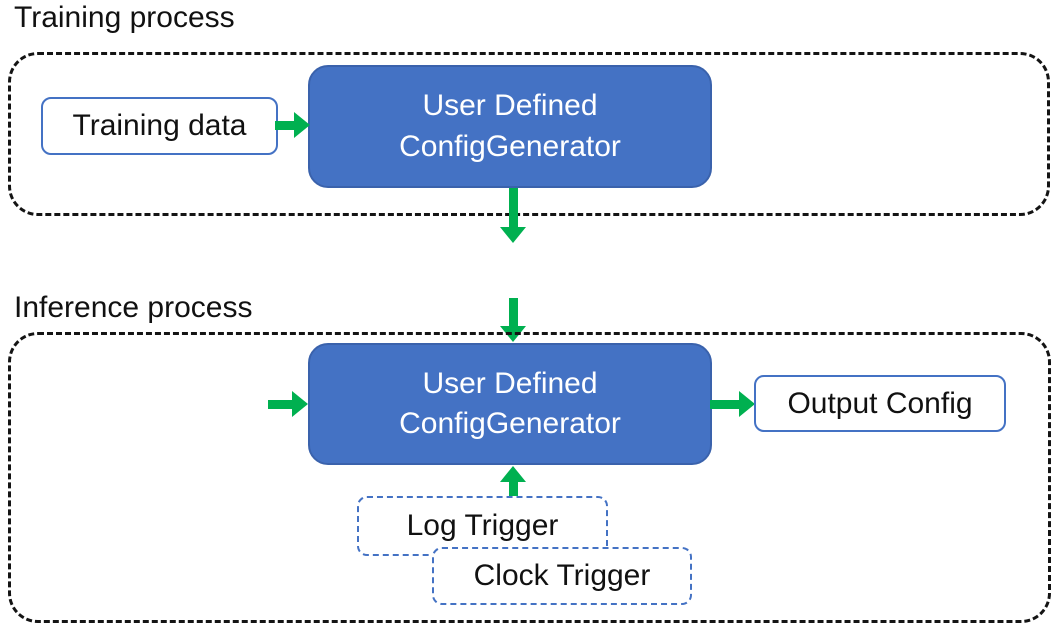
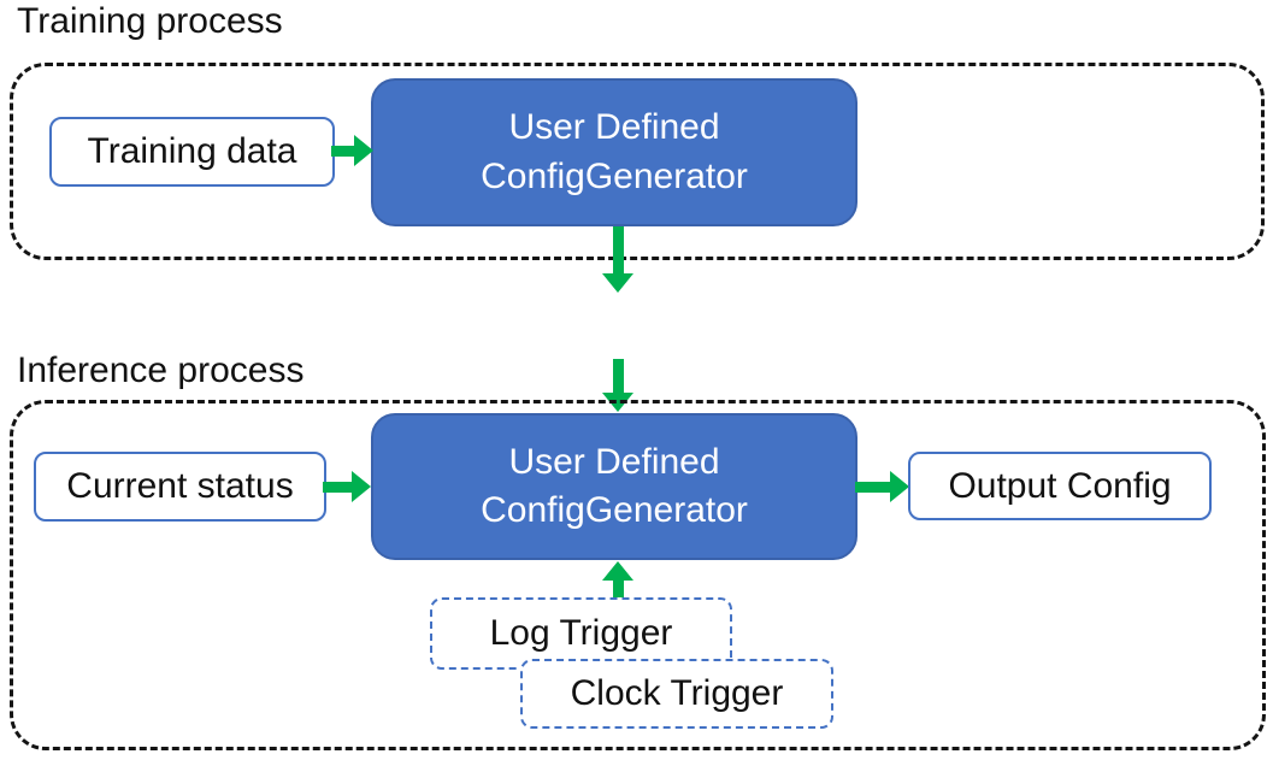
  Training process
  Training data
  User Defined
  ConfigGenerator
  Inference process
+ Current status
  User Defined
  ConfigGenerator
  Output Config
  Log Trigger
  Clock Trigger
